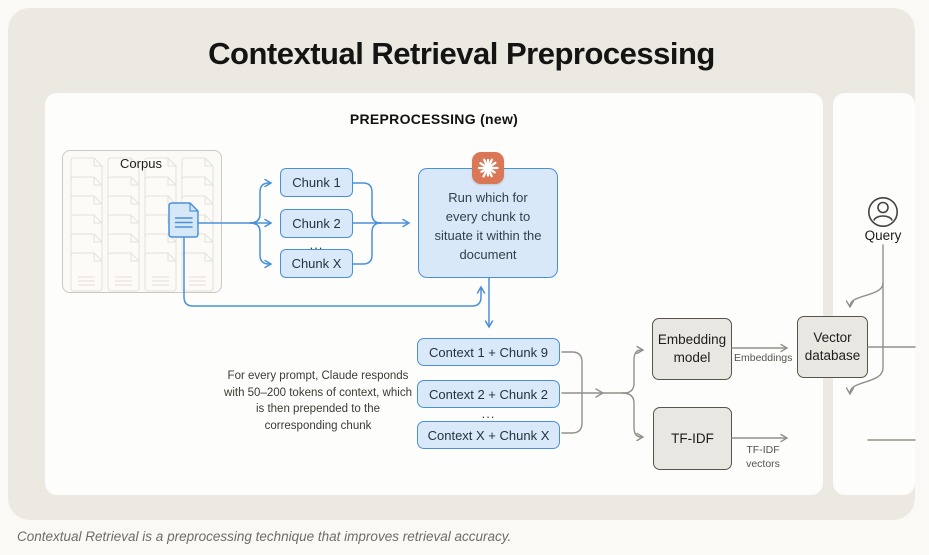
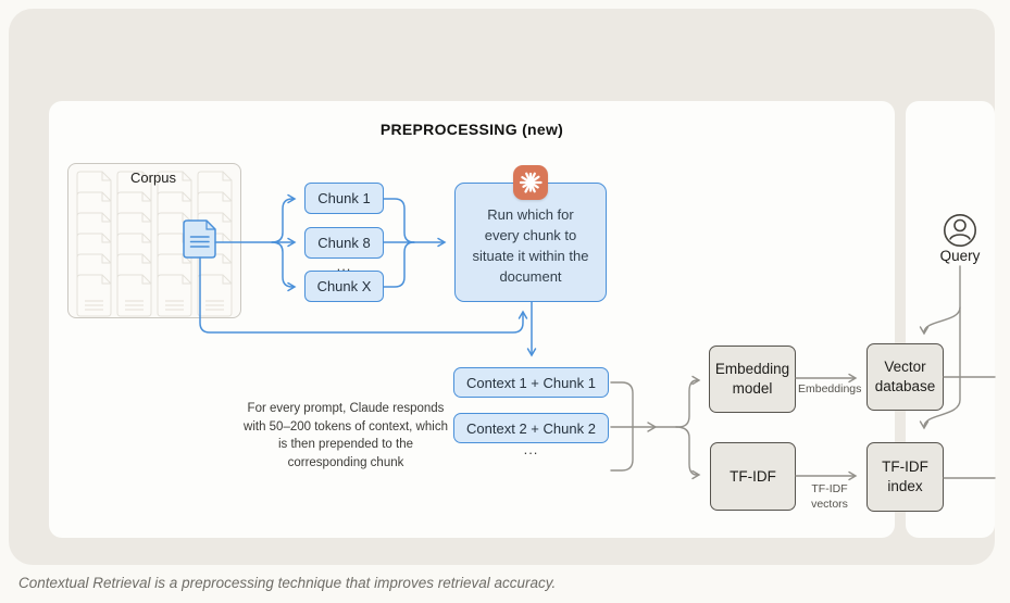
- Contextual Retrieval Preprocessing
  PREPROCESSING (new)
  Corpus
  Chunk 1
- Chunk 2
+ Chunk 8
  ...
  Chunk X
  Run which for every chunk to situate it within the document
  For every prompt, Claude responds with 50–200 tokens of context, which is then prepended to the corresponding chunk
- Context 1 + Chunk 9
+ Context 1 + Chunk 1
  Context 2 + Chunk 2
  ...
- Context X + Chunk X
  Embedding model
  TF-IDF
  Vector database
+ TF-IDF index
  Embeddings
  TF-IDF vectors
  Query
  Contextual Retrieval is a preprocessing technique that improves retrieval accuracy.
